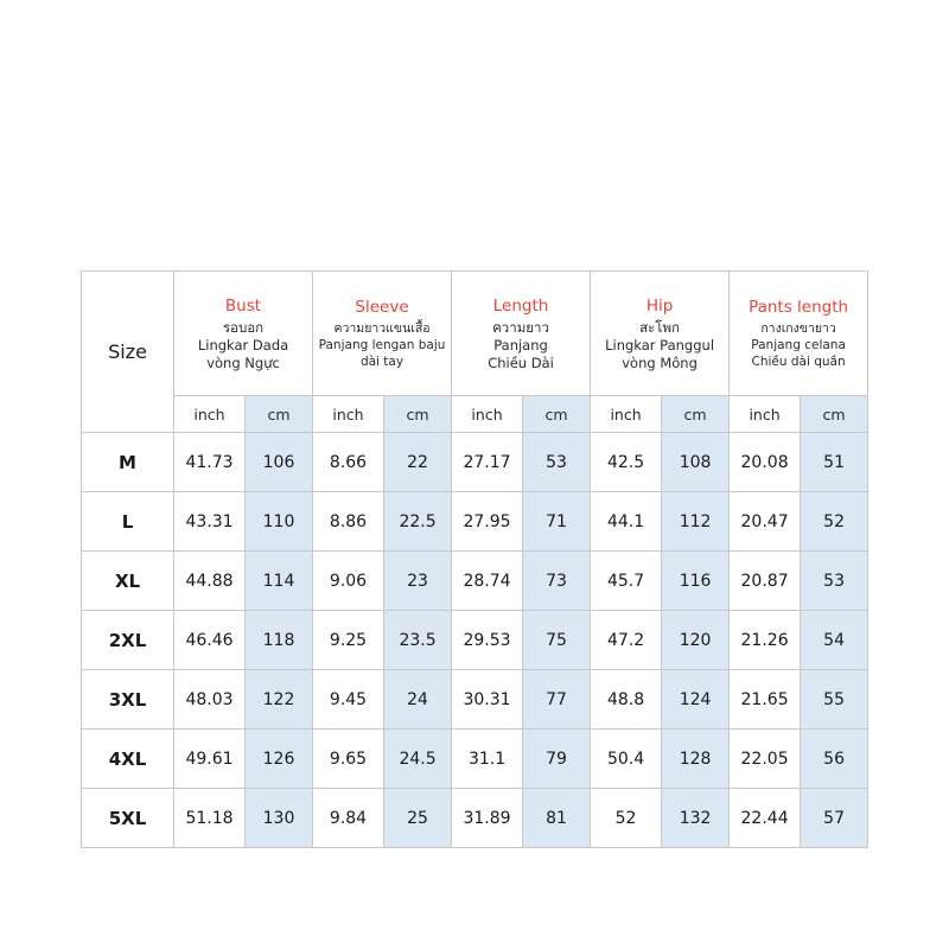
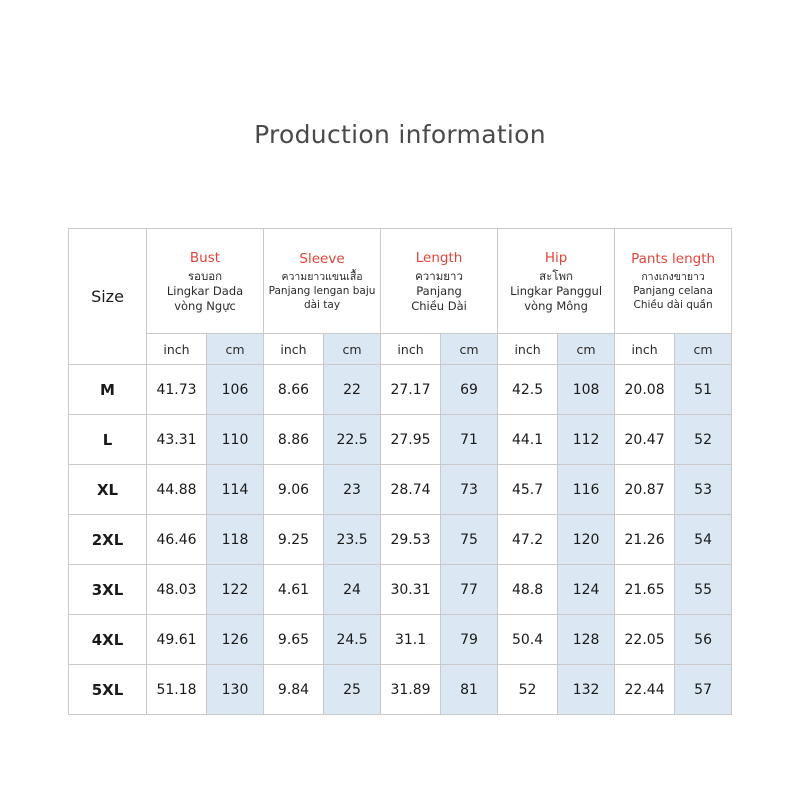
+ Production information
  Size	Bust รอบอก Lingkar Dada vòng Ngực	Sleeve ความยาวแขนเสื้อ Panjang lengan baju dài tay	Length ความยาว Panjang Chiều Dài	Hip สะโพก Lingkar Panggul vòng Mông	Pants length กางเกงขายาว Panjang celana Chiều dài quần
  inch	cm	inch	cm	inch	cm	inch	cm	inch	cm
- M	41.73	106	8.66	22	27.17	53	42.5	108	20.08	51
+ M	41.73	106	8.66	22	27.17	69	42.5	108	20.08	51
  L	43.31	110	8.86	22.5	27.95	71	44.1	112	20.47	52
  XL	44.88	114	9.06	23	28.74	73	45.7	116	20.87	53
  2XL	46.46	118	9.25	23.5	29.53	75	47.2	120	21.26	54
- 3XL	48.03	122	9.45	24	30.31	77	48.8	124	21.65	55
+ 3XL	48.03	122	4.61	24	30.31	77	48.8	124	21.65	55
  4XL	49.61	126	9.65	24.5	31.1	79	50.4	128	22.05	56
  5XL	51.18	130	9.84	25	31.89	81	52	132	22.44	57
